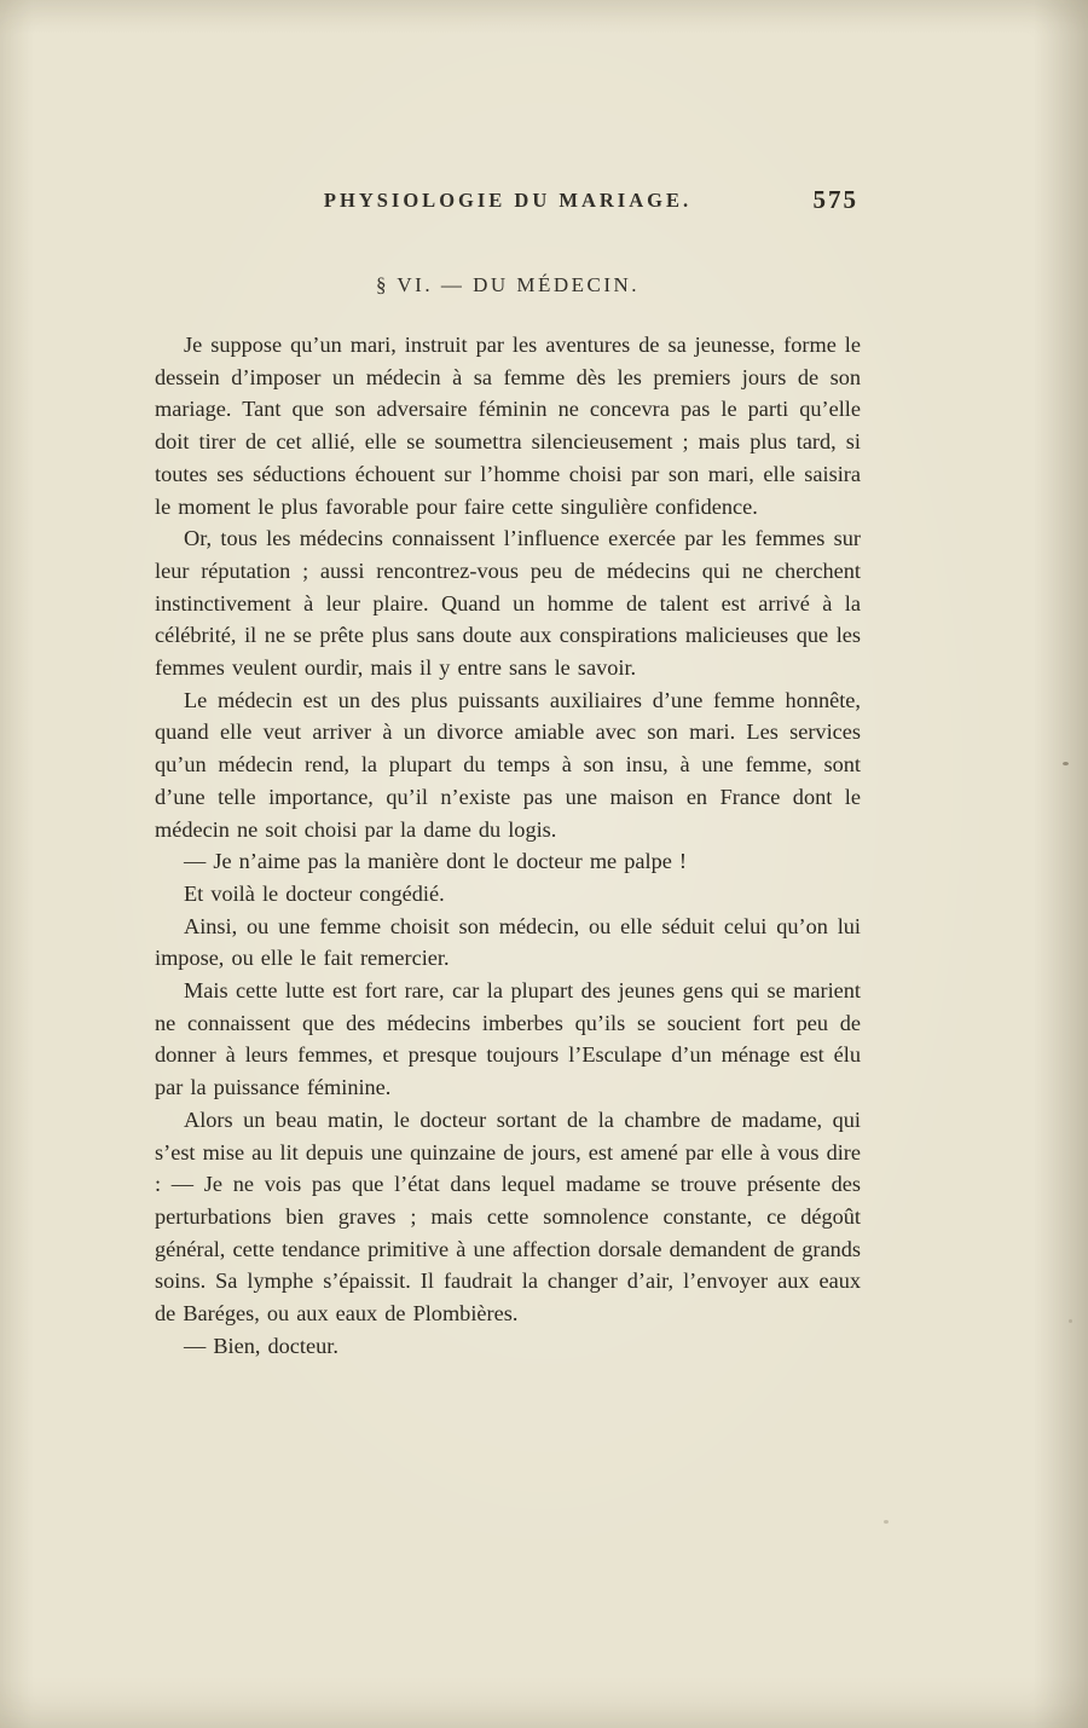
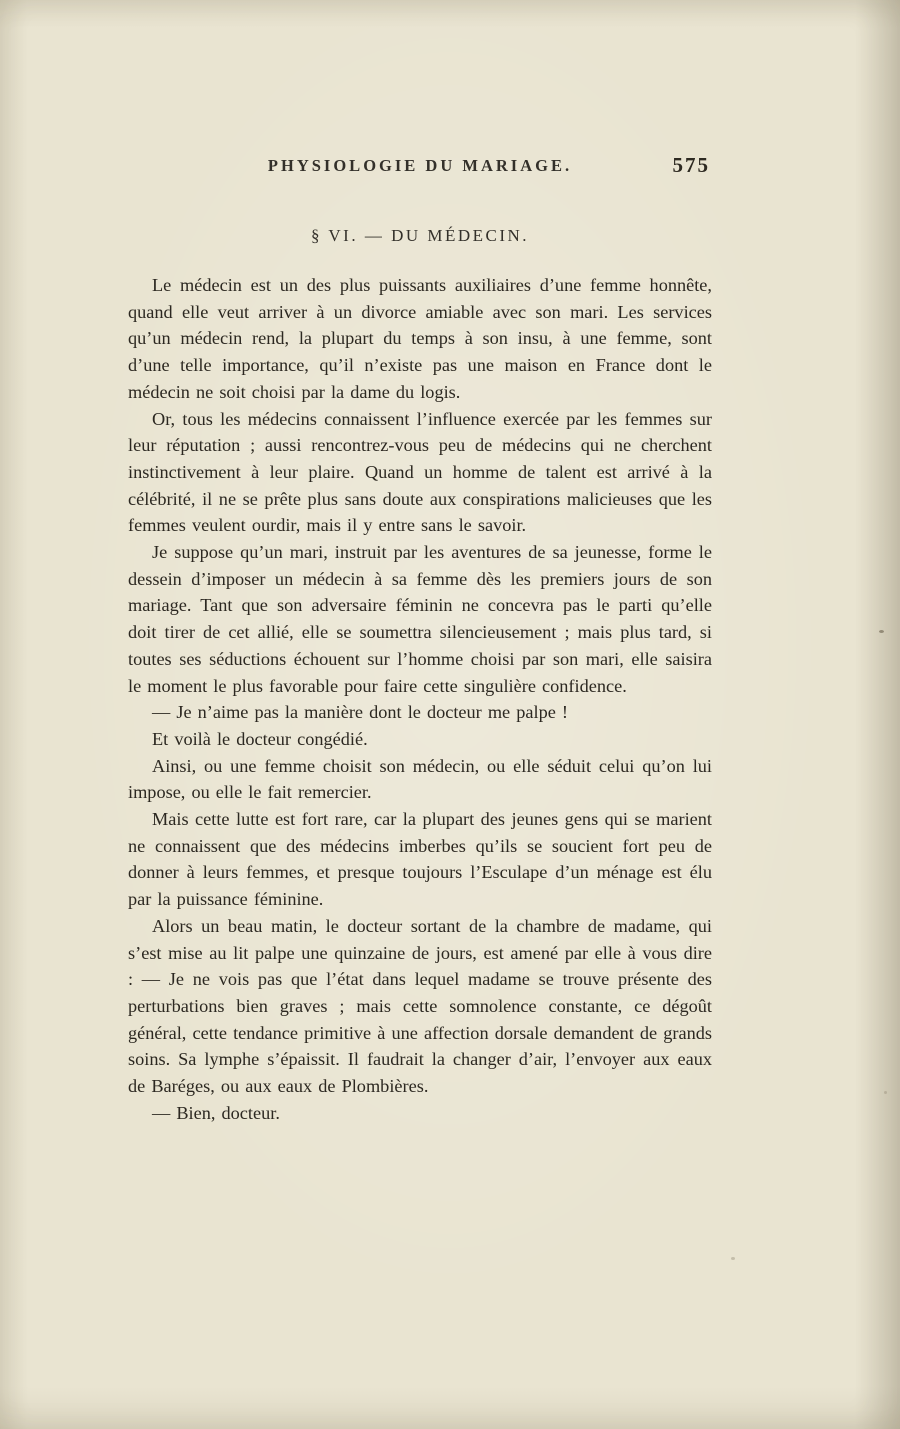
  PHYSIOLOGIE DU MARIAGE.
  575
  § VI. — DU MÉDECIN.
- Je suppose qu’un mari, instruit par les aventures de sa jeunesse, forme le dessein d’imposer un médecin à sa femme dès les premiers jours de son mariage. Tant que son adversaire féminin ne concevra pas le parti qu’elle doit tirer de cet allié, elle se soumettra silencieusement ; mais plus tard, si toutes ses séductions échouent sur l’homme choisi par son mari, elle saisira le moment le plus favorable pour faire cette singulière confidence.
+ Le médecin est un des plus puissants auxiliaires d’une femme honnête, quand elle veut arriver à un divorce amiable avec son mari. Les services qu’un médecin rend, la plupart du temps à son insu, à une femme, sont d’une telle importance, qu’il n’existe pas une maison en France dont le médecin ne soit choisi par la dame du logis.
  Or, tous les médecins connaissent l’influence exercée par les femmes sur leur réputation ; aussi rencontrez-vous peu de médecins qui ne cherchent instinctivement à leur plaire. Quand un homme de talent est arrivé à la célébrité, il ne se prête plus sans doute aux conspirations malicieuses que les femmes veulent ourdir, mais il y entre sans le savoir.
- Le médecin est un des plus puissants auxiliaires d’une femme honnête, quand elle veut arriver à un divorce amiable avec son mari. Les services qu’un médecin rend, la plupart du temps à son insu, à une femme, sont d’une telle importance, qu’il n’existe pas une maison en France dont le médecin ne soit choisi par la dame du logis.
+ Je suppose qu’un mari, instruit par les aventures de sa jeunesse, forme le dessein d’imposer un médecin à sa femme dès les premiers jours de son mariage. Tant que son adversaire féminin ne concevra pas le parti qu’elle doit tirer de cet allié, elle se soumettra silencieusement ; mais plus tard, si toutes ses séductions échouent sur l’homme choisi par son mari, elle saisira le moment le plus favorable pour faire cette singulière confidence.
  — Je n’aime pas la manière dont le docteur me palpe !
  Et voilà le docteur congédié.
  Ainsi, ou une femme choisit son médecin, ou elle séduit celui qu’on lui impose, ou elle le fait remercier.
  Mais cette lutte est fort rare, car la plupart des jeunes gens qui se marient ne connaissent que des médecins imberbes qu’ils se soucient fort peu de donner à leurs femmes, et presque toujours l’Esculape d’un ménage est élu par la puissance féminine.
- Alors un beau matin, le docteur sortant de la chambre de madame, qui s’est mise au lit depuis une quinzaine de jours, est amené par elle à vous dire : — Je ne vois pas que l’état dans lequel madame se trouve présente des perturbations bien graves ; mais cette somnolence constante, ce dégoût général, cette tendance primitive à une affection dorsale demandent de grands soins. Sa lymphe s’épaissit. Il faudrait la changer d’air, l’envoyer aux eaux de Baréges, ou aux eaux de Plombières.
+ Alors un beau matin, le docteur sortant de la chambre de madame, qui s’est mise au lit palpe une quinzaine de jours, est amené par elle à vous dire : — Je ne vois pas que l’état dans lequel madame se trouve présente des perturbations bien graves ; mais cette somnolence constante, ce dégoût général, cette tendance primitive à une affection dorsale demandent de grands soins. Sa lymphe s’épaissit. Il faudrait la changer d’air, l’envoyer aux eaux de Baréges, ou aux eaux de Plombières.
  — Bien, docteur.
